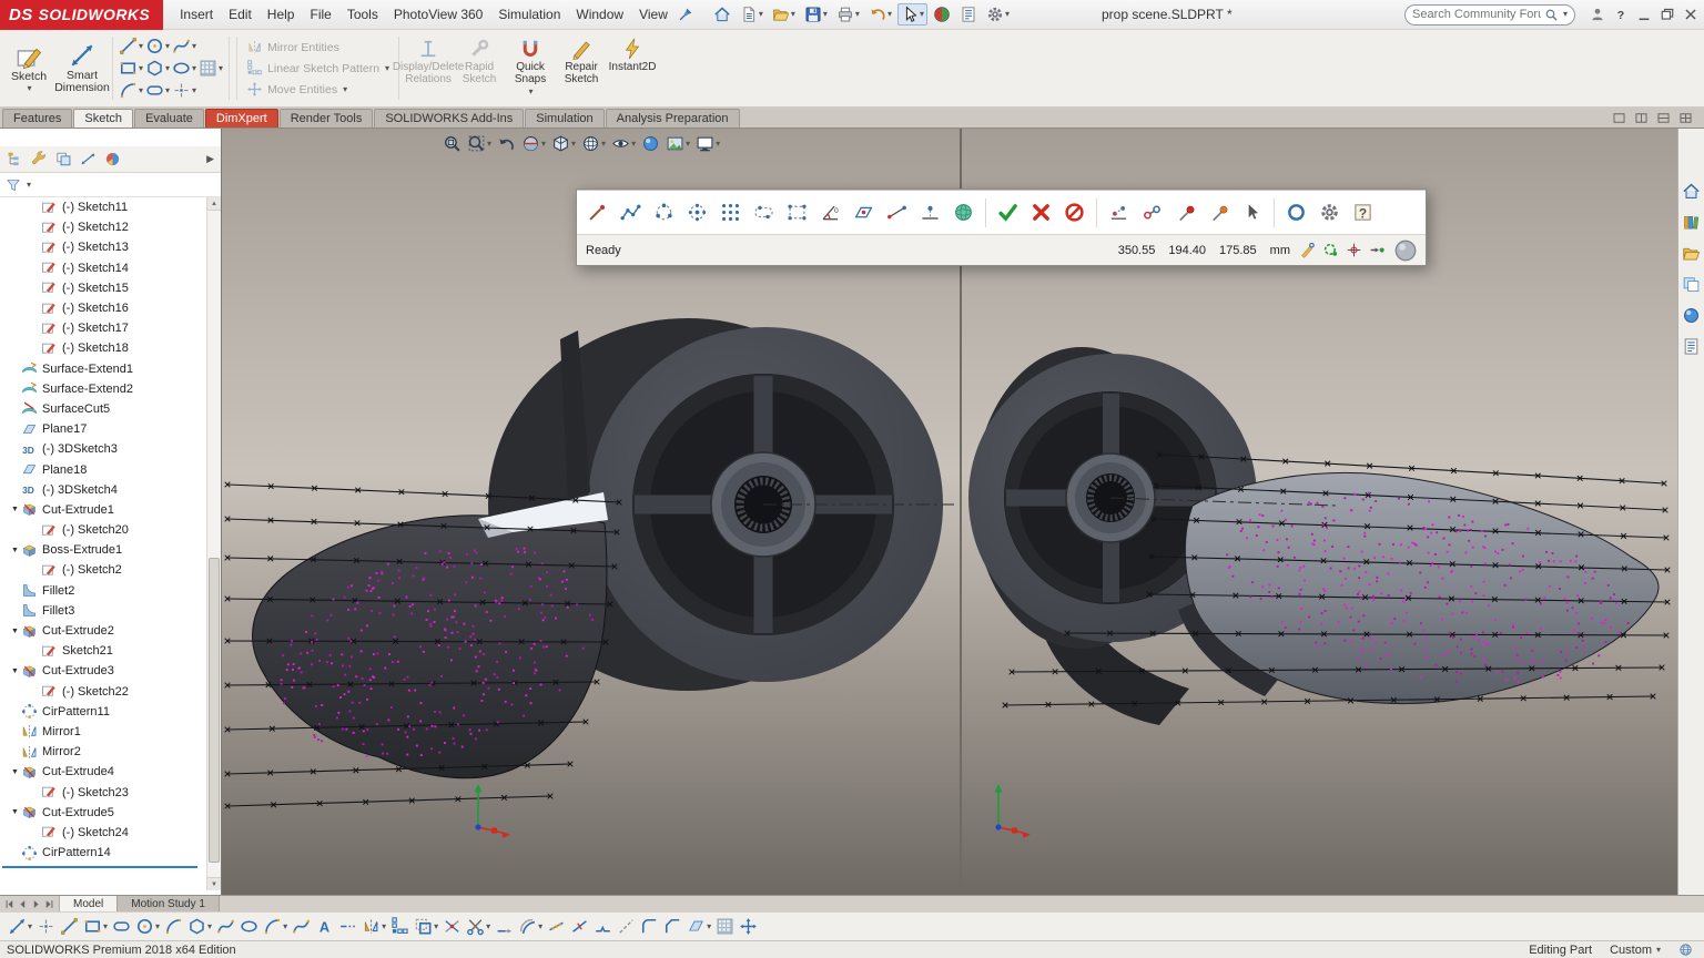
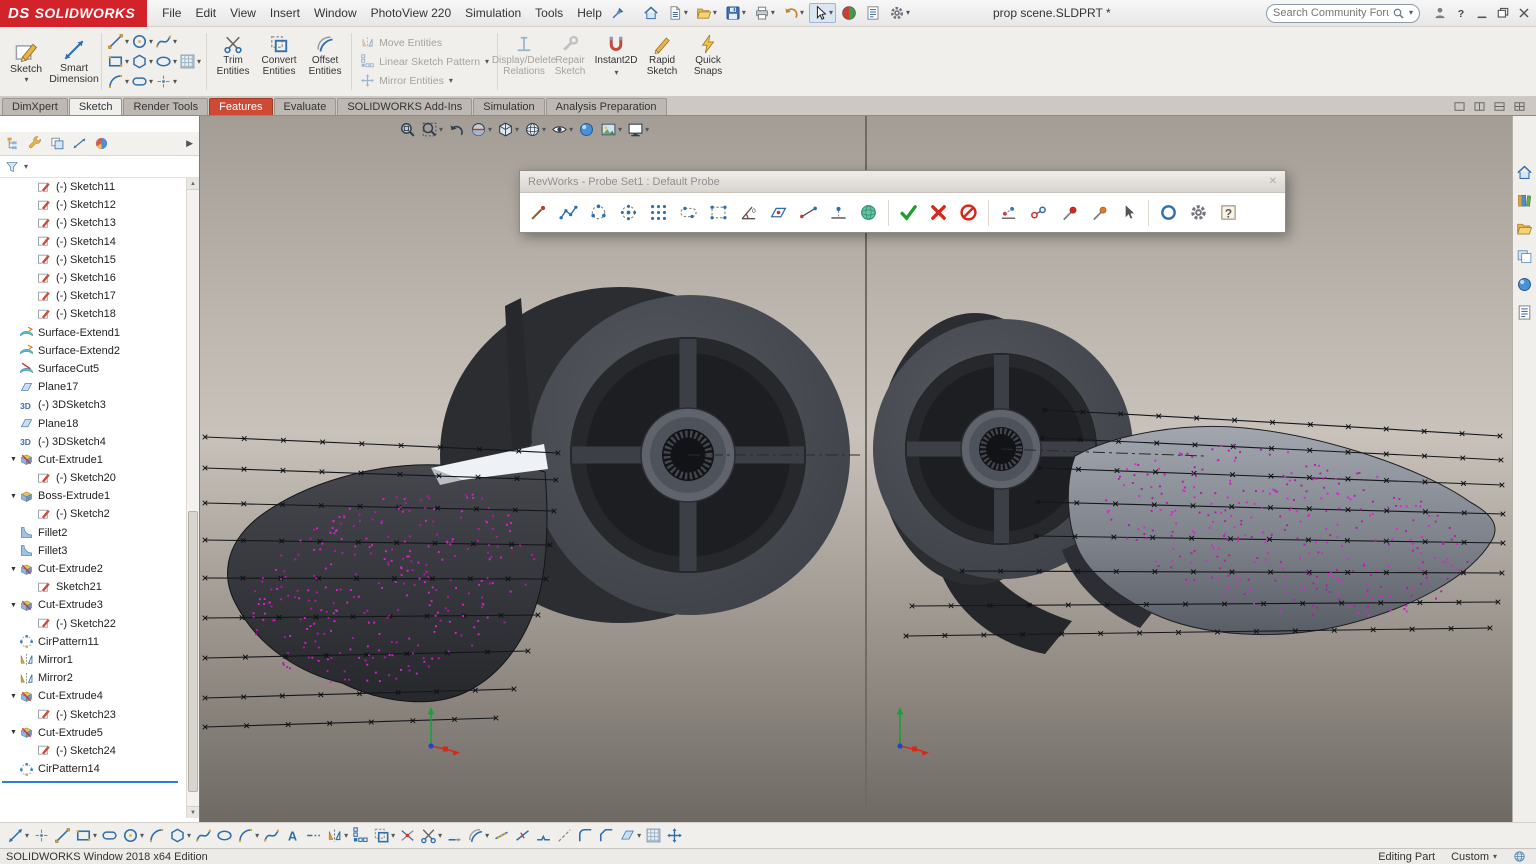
  DS
  SOLIDWORKS
- Insert
+ File
  Edit
- Help
+ View
- File
+ Insert
- Tools
+ Window
- PhotoView 360
+ PhotoView 220
  Simulation
- Window
+ Tools
- View
+ Help
  ▾
  ▾
  ▾
  ▾
  ▾
  ▾
  ▾
  prop scene.SLDPRT *
  Search Community For
  ▾
  ?
  Sketch
  ▾
  Smart Dimension
  ▾
  ▾
  ▾
  ▾
  ▾
  ▾
  ▾
  ▾
  ▾
  ▾
+ Trim Entities
+ Convert Entities
+ Offset Entities
- Mirror Entities
+ Move Entities
  Linear Sketch Pattern
  ▾
- Move Entities
+ Mirror Entities
  ▾
  Display/Delete Relations
- Rapid Sketch
+ Repair Sketch
- Quick Snaps
+ Instant2D
  ▾
- Repair Sketch
+ Rapid Sketch
- Instant2D
+ Quick Snaps
- Features
+ DimXpert
  Sketch
- Evaluate
+ Render Tools
- DimXpert
+ Features
- Render Tools
+ Evaluate
  SOLIDWORKS Add-Ins
  Simulation
  Analysis Preparation
  ▶
  ▾
  (-) Sketch11
  (-) Sketch12
  (-) Sketch13
  (-) Sketch14
  (-) Sketch15
  (-) Sketch16
  (-) Sketch17
  (-) Sketch18
  Surface-Extend1
  Surface-Extend2
  SurfaceCut5
  Plane17
  3D
  (-) 3DSketch3
  Plane18
  3D
  (-) 3DSketch4
  Cut-Extrude1
  (-) Sketch20
  Boss-Extrude1
  (-) Sketch2
  Fillet2
  Fillet3
  Cut-Extrude2
  Sketch21
  Cut-Extrude3
  (-) Sketch22
  CirPattern11
  Mirror1
  Mirror2
  Cut-Extrude4
  (-) Sketch23
  Cut-Extrude5
  (-) Sketch24
  CirPattern14
  ▾
  ▾
  ▾
  ▾
  ▾
  ▾
  ▾
+ RevWorks - Probe Set1 : Default Probe
+ ✕
  ?
- Ready
- 350.55
- 194.40
- 175.85
- mm
- Model
- Motion Study 1
  ▾
  ▾
  ▾
  ▾
  ▾
  A
  ▾
  ▾
  ▾
  ▾
  ▾
- SOLIDWORKS Premium 2018 x64 Edition
+ SOLIDWORKS Window 2018 x64 Edition
  Editing Part
  Custom
  ▾
